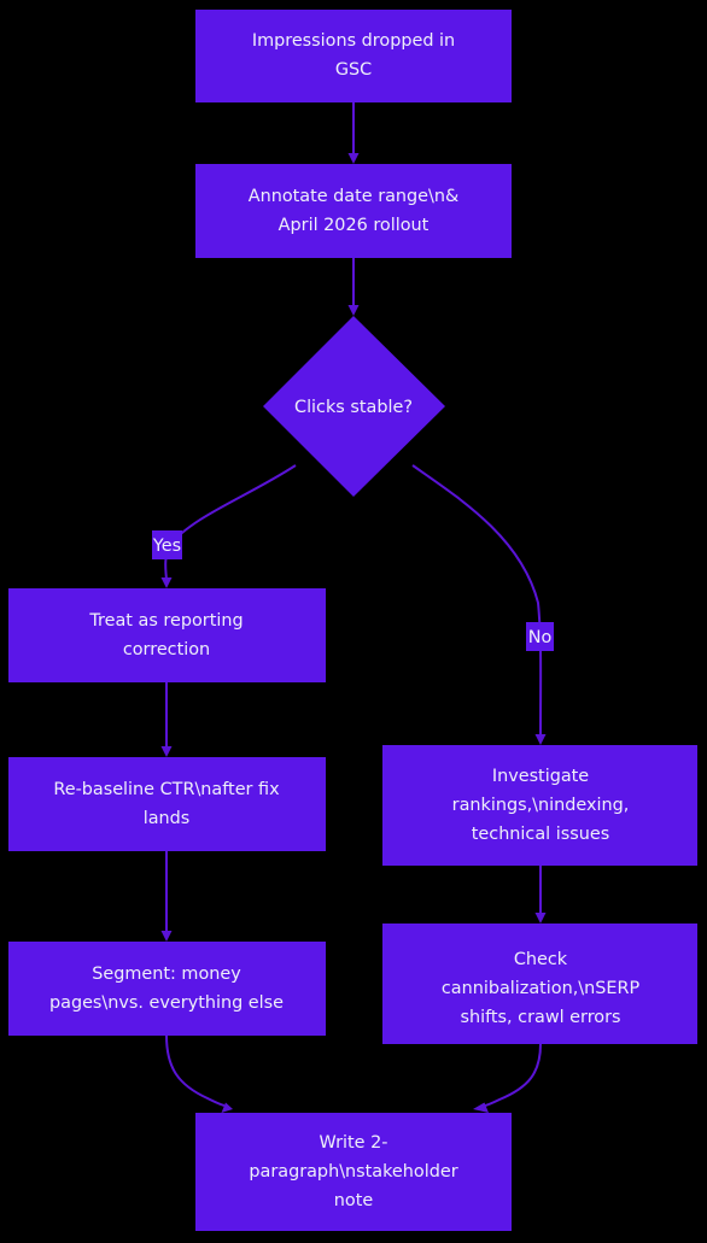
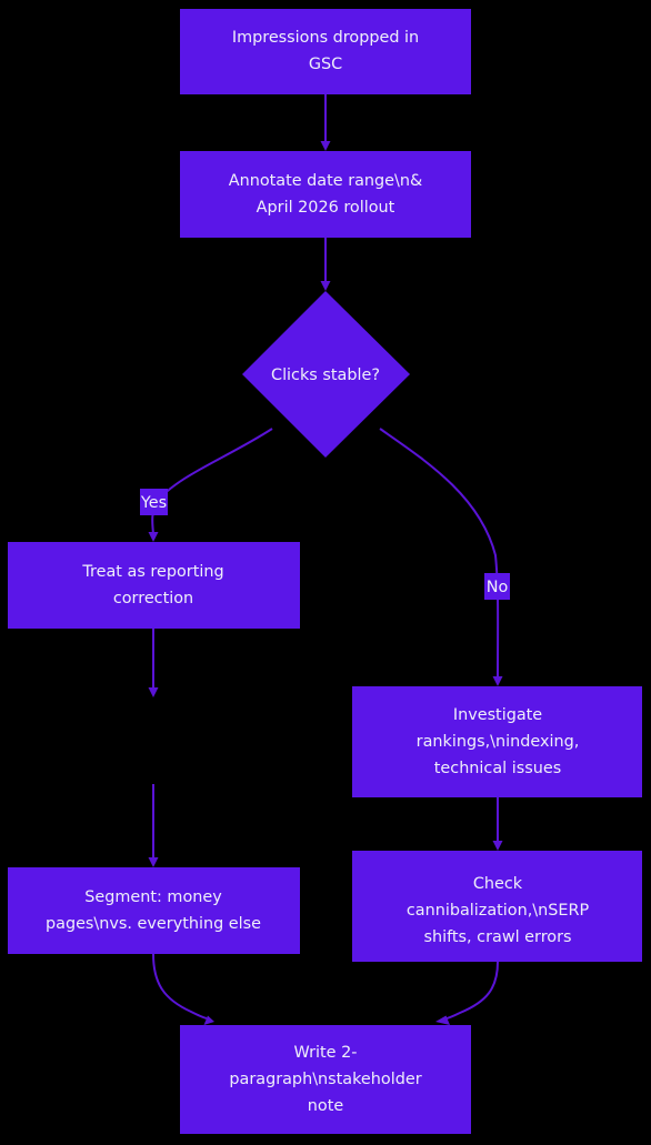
  Impressions dropped in
  GSC
  Annotate date range\n&
  April 2026 rollout
  Clicks stable?
  Treat as reporting
  correction
  Investigate
  rankings,\nindexing,
  technical issues
- Re-baseline CTR\nafter fix
- lands
  Check
  cannibalization,\nSERP
  shifts, crawl errors
  Segment: money
  pages\nvs. everything else
  Write 2-
  paragraph\nstakeholder
  note
  Yes
  No
